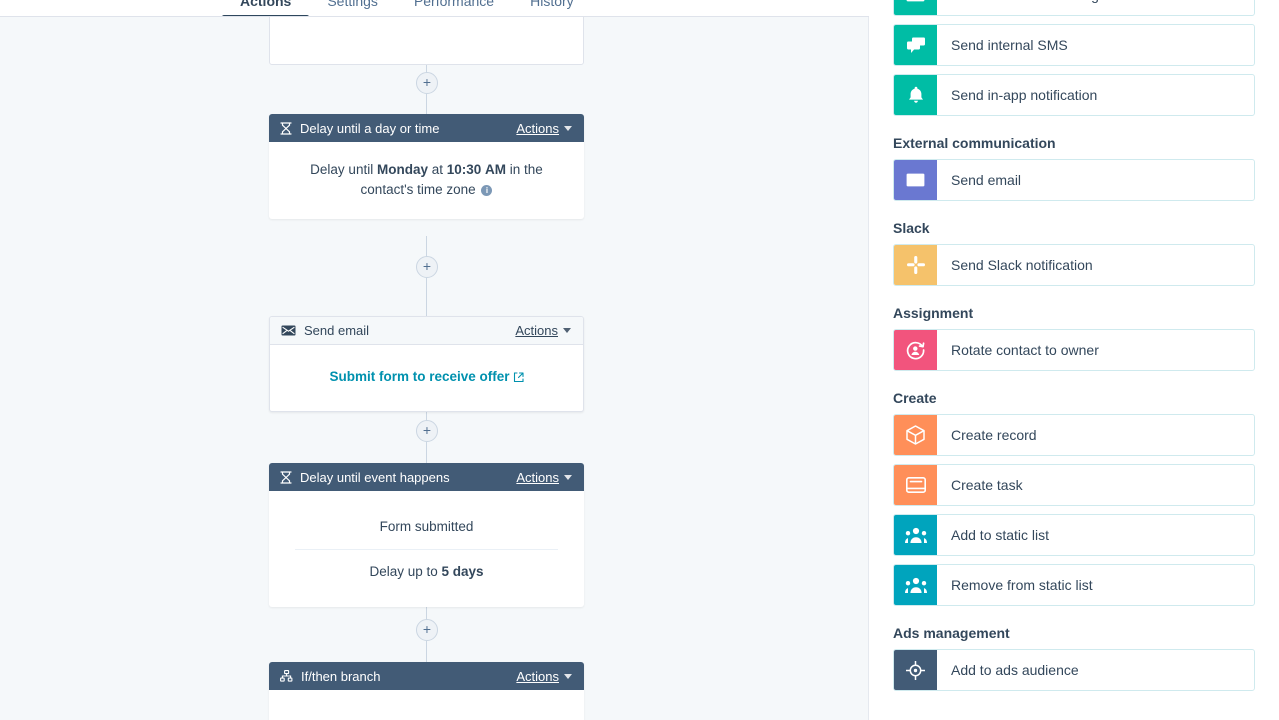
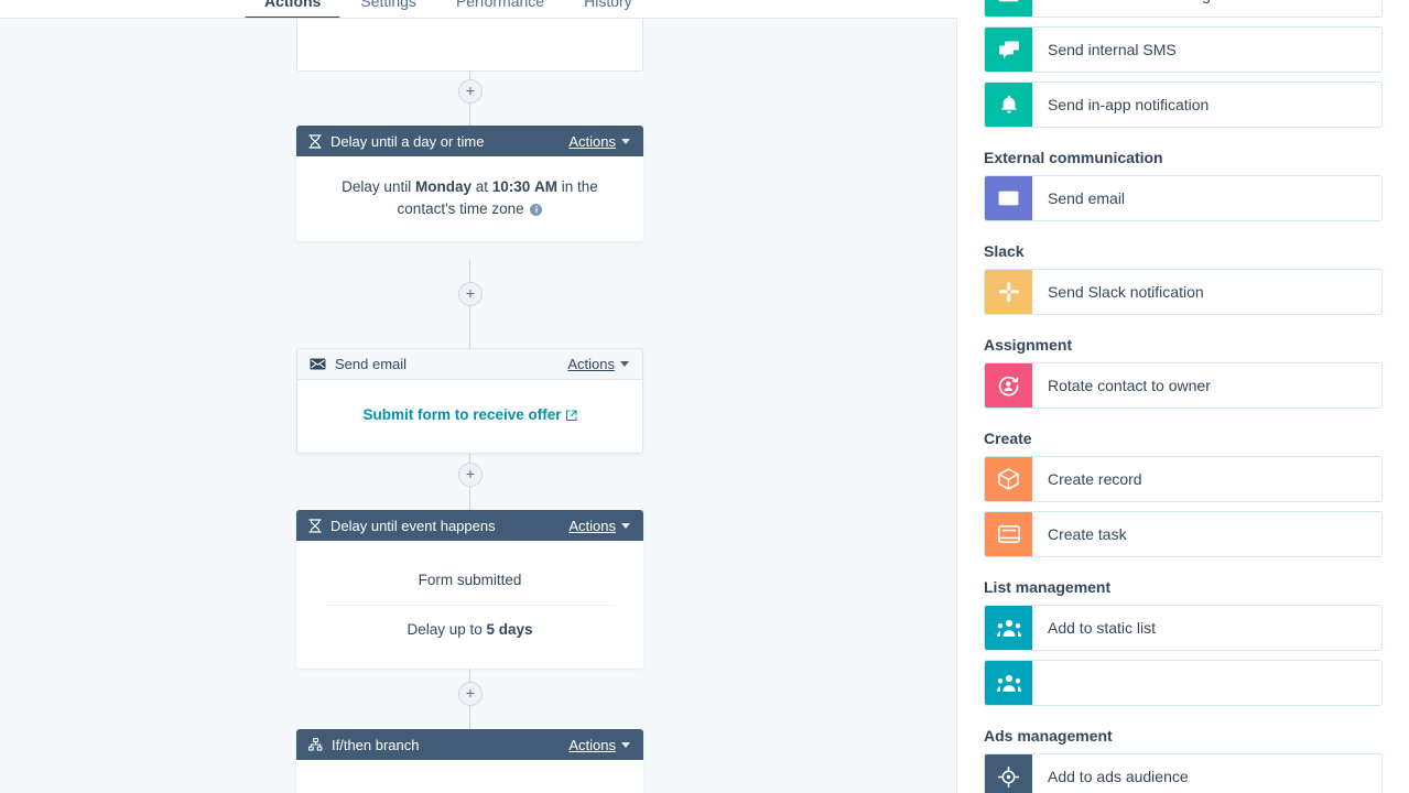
  Actions
  Settings
  Performance
  History
  +
  +
  +
  +
  Delay until a day or time
  Actions
  Delay until Monday at 10:30 AM in the contact's time zone i
  Send email
  Actions
  Submit form to receive offer
  Delay until event happens
  Actions
  Form submitted
  Delay up to 5 days
  If/then branch
  Actions
  Send internal SMS
  Send in-app notification
  External communication
  Send email
  Slack
  Send Slack notification
  Assignment
  Rotate contact to owner
  Create
  Create record
  Create task
+ List management
  Add to static list
- Remove from static list
  Ads management
  Add to ads audience
